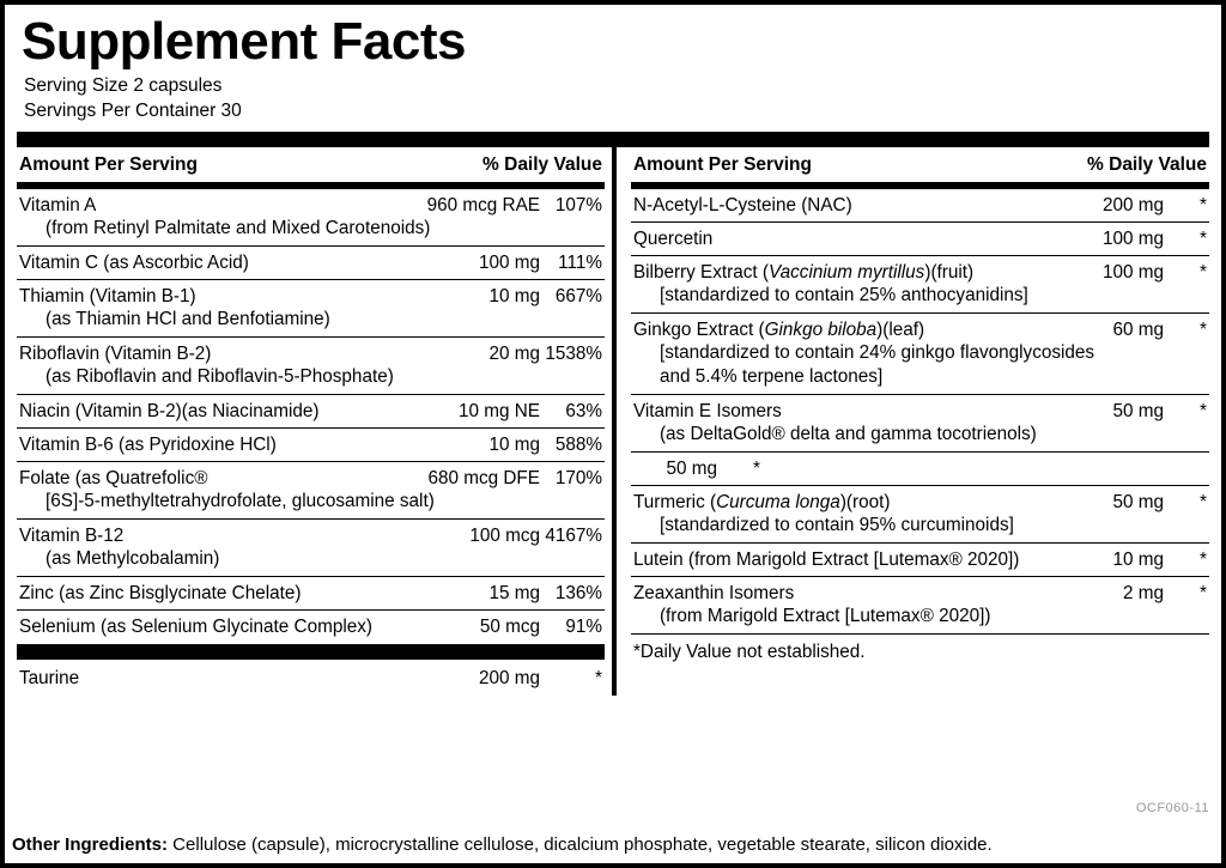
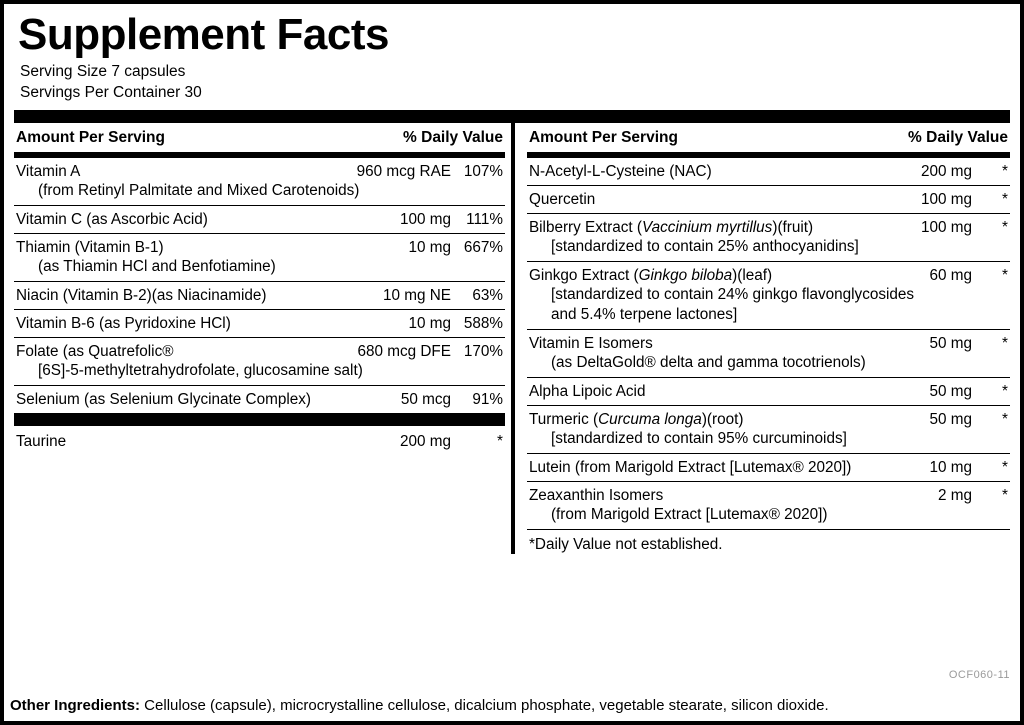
  Supplement Facts
- Serving Size 2 capsules
+ Serving Size 7 capsules
  Servings Per Container 30
  Amount Per Serving
  % Daily Value
  Vitamin A
  960 mcg RAE
  107%
  (from Retinyl Palmitate and Mixed Carotenoids)
  Vitamin C (as Ascorbic Acid)
  100 mg
  111%
  Thiamin (Vitamin B-1)
  10 mg
  667%
  (as Thiamin HCl and Benfotiamine)
- Riboflavin (Vitamin B-2)
- 20 mg
- 1538%
- (as Riboflavin and Riboflavin-5-Phosphate)
  Niacin (Vitamin B-2)(as Niacinamide)
  10 mg NE
  63%
  Vitamin B-6 (as Pyridoxine HCl)
  10 mg
  588%
  Folate (as Quatrefolic®
  680 mcg DFE
  170%
  [6S]-5-methyltetrahydrofolate, glucosamine salt)
- Vitamin B-12
- 100 mcg
- 4167%
- (as Methylcobalamin)
- Zinc (as Zinc Bisglycinate Chelate)
- 15 mg
- 136%
  Selenium (as Selenium Glycinate Complex)
  50 mcg
  91%
  Taurine
  200 mg
  *
  Amount Per Serving
  % Daily Value
  N-Acetyl-L-Cysteine (NAC)
  200 mg
  *
  Quercetin
  100 mg
  *
  Bilberry Extract (Vaccinium myrtillus)(fruit)
  100 mg
  *
  [standardized to contain 25% anthocyanidins]
  Ginkgo Extract (Ginkgo biloba)(leaf)
  60 mg
  *
  [standardized to contain 24% ginkgo flavonglycosides
  and 5.4% terpene lactones]
  Vitamin E Isomers
  50 mg
  *
  (as DeltaGold® delta and gamma tocotrienols)
+ Alpha Lipoic Acid
  50 mg
  *
  Turmeric (Curcuma longa)(root)
  50 mg
  *
  [standardized to contain 95% curcuminoids]
  Lutein (from Marigold Extract [Lutemax® 2020])
  10 mg
  *
  Zeaxanthin Isomers
  2 mg
  *
  (from Marigold Extract [Lutemax® 2020])
  *Daily Value not established.
  OCF060-11
  Other Ingredients: Cellulose (capsule), microcrystalline cellulose, dicalcium phosphate, vegetable stearate, silicon dioxide.
